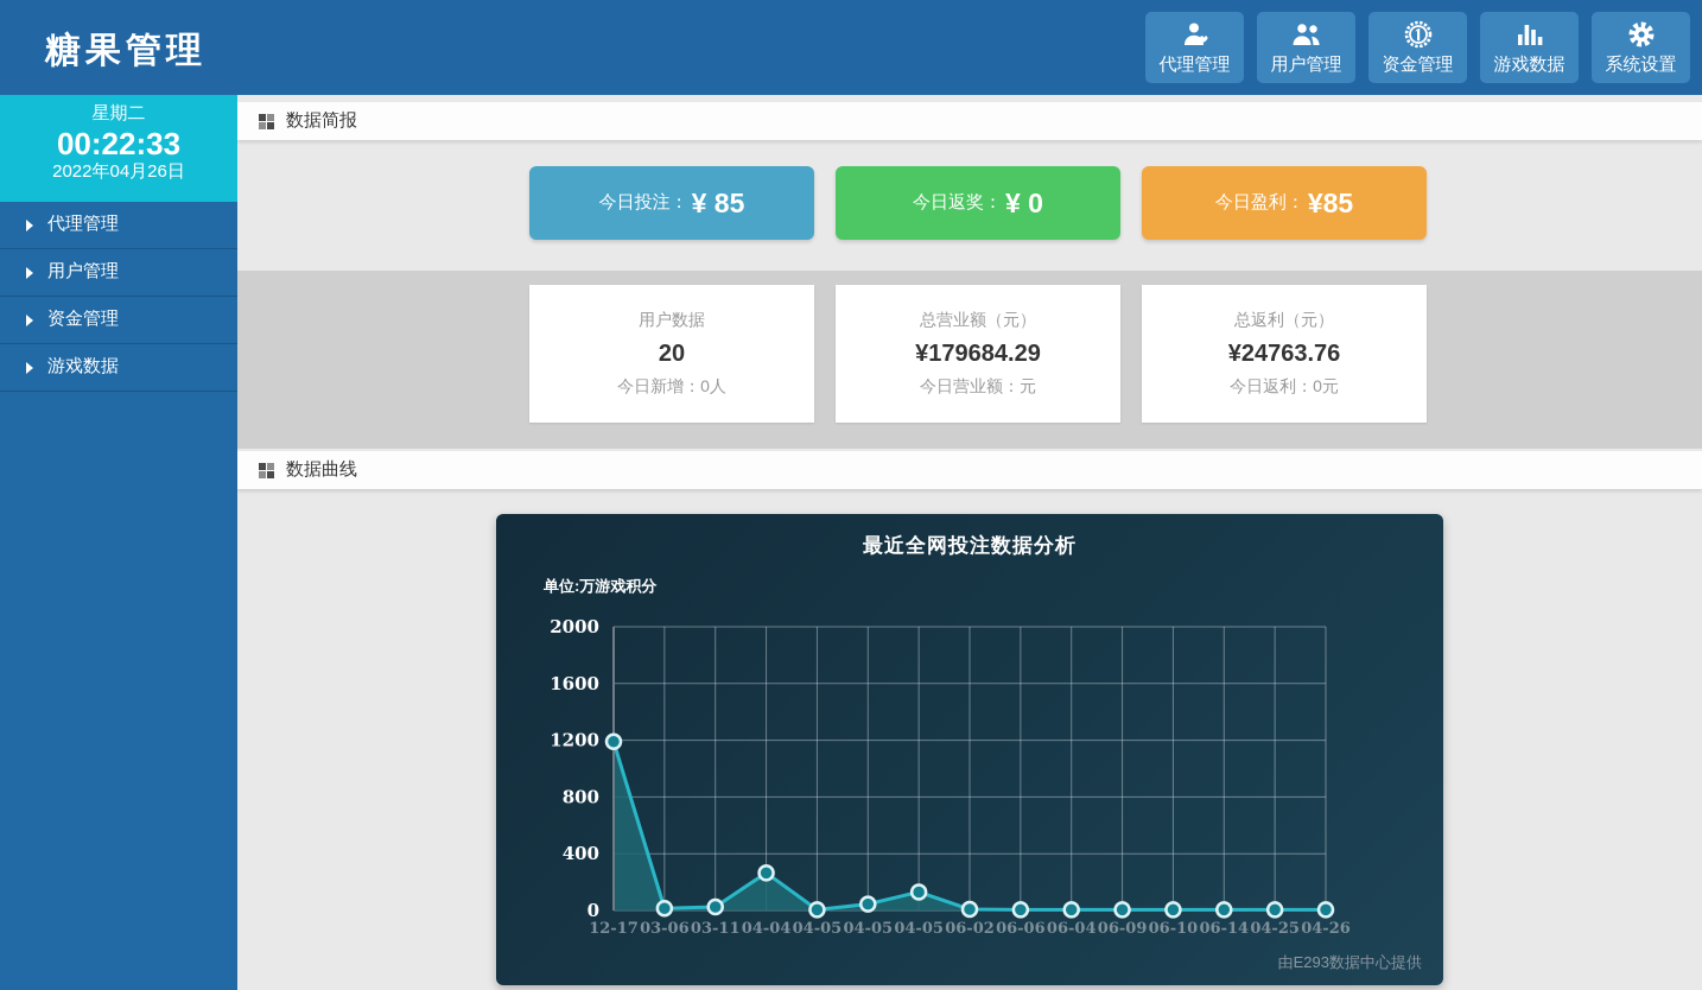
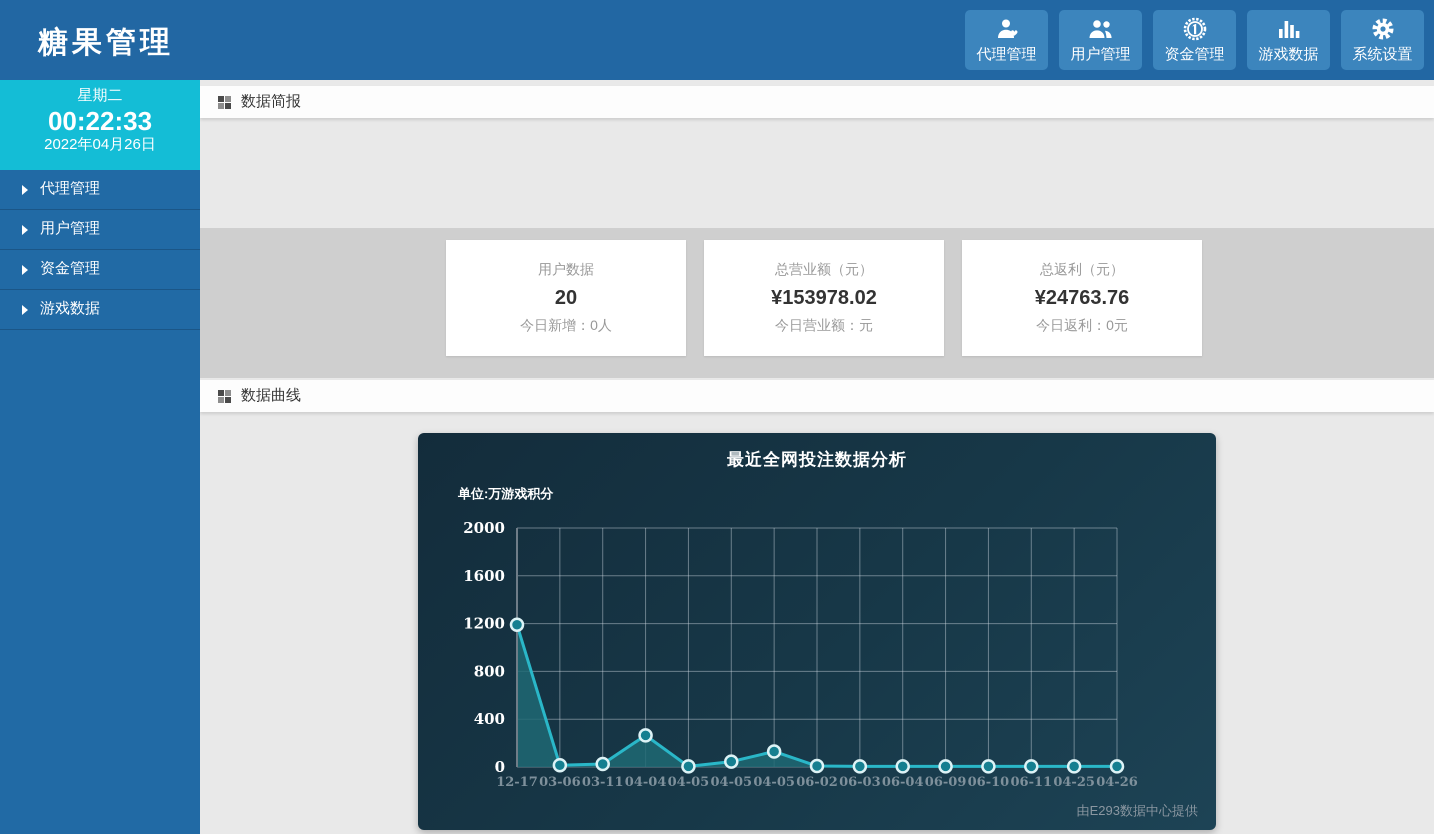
  糖果管理
  代理管理
  用户管理
  资金管理
  游戏数据
  系统设置
  星期二
  00:22:33
  2022年04月26日
  代理管理
  用户管理
  资金管理
  游戏数据
  数据简报
- 今日投注：
- ¥ 85
- 今日返奖：
- ¥ 0
- 今日盈利：
- ¥85
  用户数据
  20
  今日新增：0人
  总营业额（元）
- ¥179684.29
+ ¥153978.02
  今日营业额：元
  总返利（元）
  ¥24763.76
  今日返利：0元
  数据曲线
  最近全网投注数据分析
  单位:万游戏积分
  0
  400
  800
  1200
  1600
  2000
  12-17
  03-06
  03-11
  04-04
  04-05
  04-05
  04-05
  06-02
- 06-06
+ 06-03
  06-04
  06-09
  06-10
- 06-14
+ 06-11
  04-25
  04-26
  由E293数据中心提供
